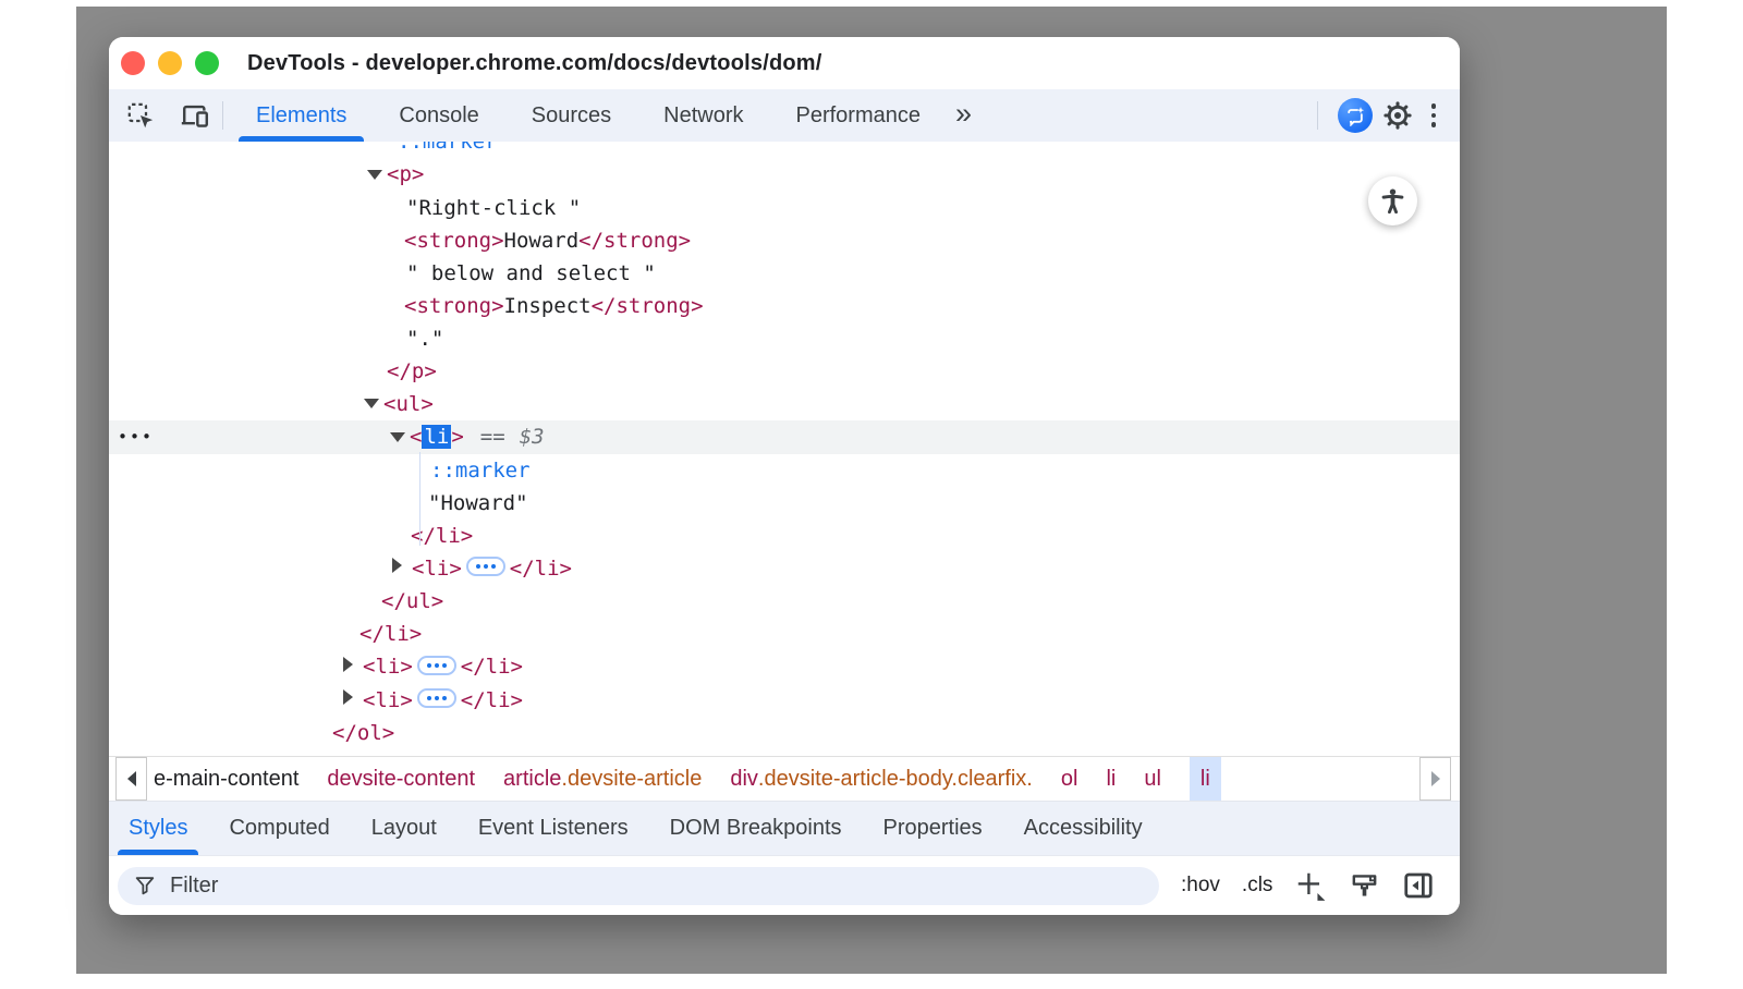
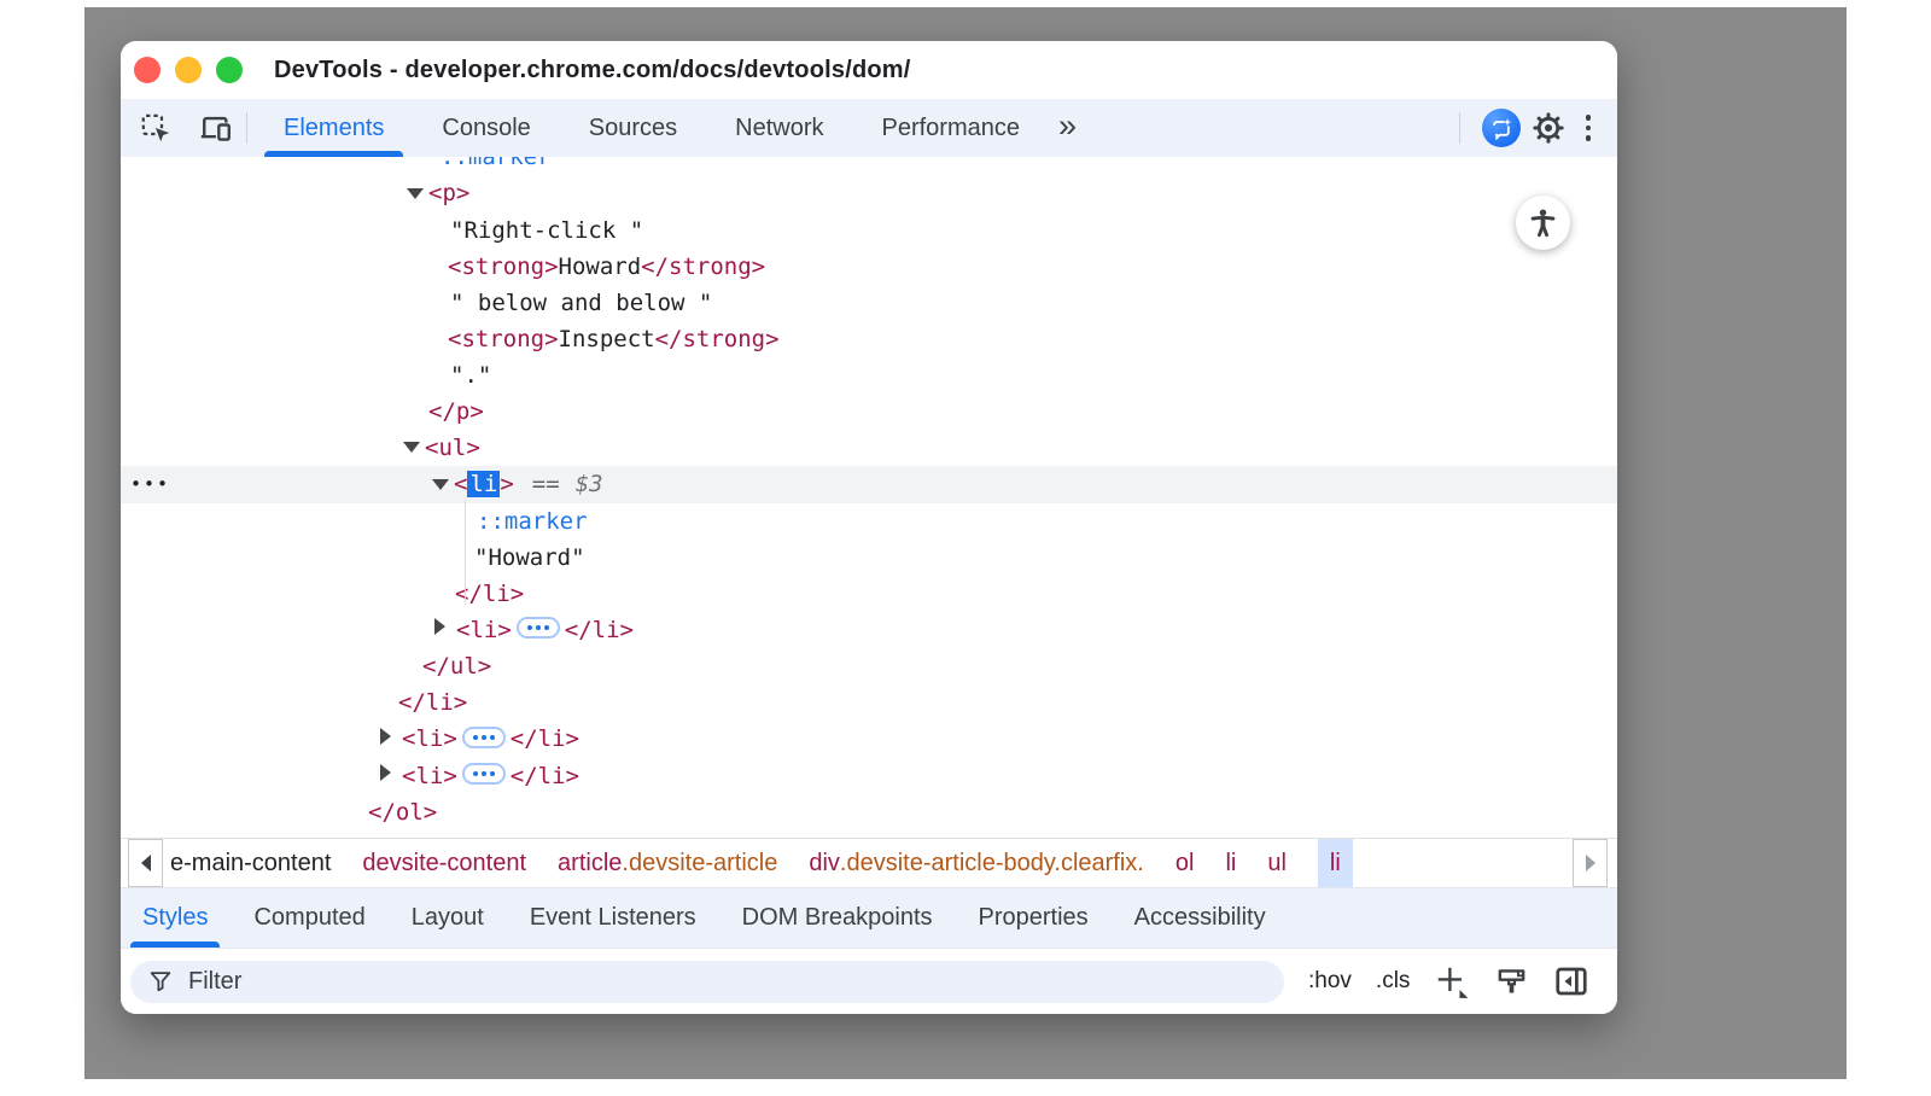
  DevTools - developer.chrome.com/docs/devtools/dom/
  Elements
  Console
  Sources
  Network
  Performance
  »
  ::marker
  <p>
  "Right-click "
  <strong>Howard</strong>
- " below and select "
+ " below and below "
  <strong>Inspect</strong>
  "."
  </p>
  <ul>
  •••
  <li> == $3
  ::marker
  "Howard"
  </li>
  <li> </li>
  </ul>
  </li>
  <li> </li>
  <li> </li>
  </ol>
  e-main-content
  devsite-content
  article
  .devsite-article
  div
  .devsite-article-body.clearfix.
  ol
  li
  ul
  li
  Styles
  Computed
  Layout
  Event Listeners
  DOM Breakpoints
  Properties
  Accessibility
  Filter
  :hov
  .cls
